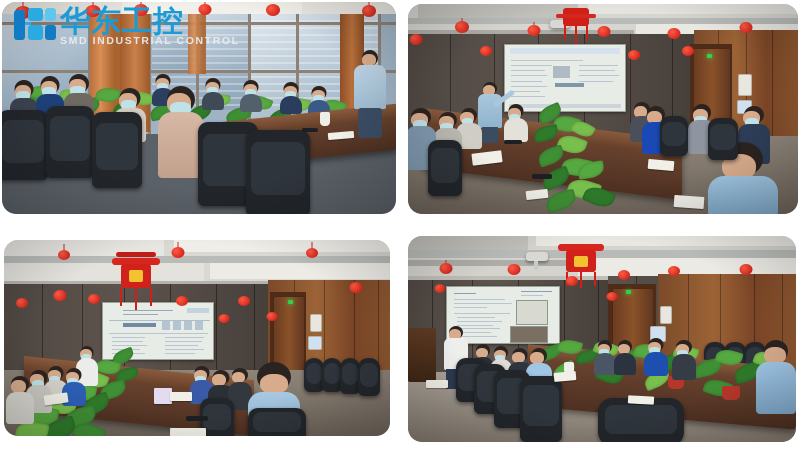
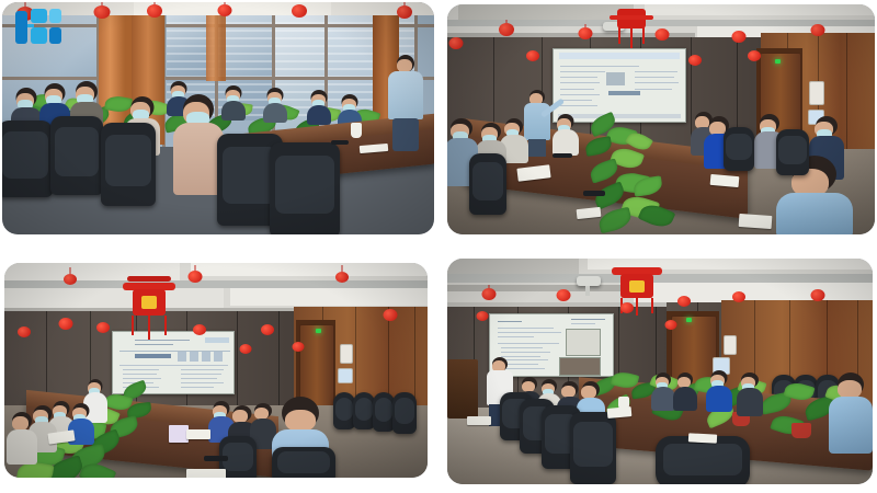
- 华东工控
- SMD INDUSTRIAL CONTROL
